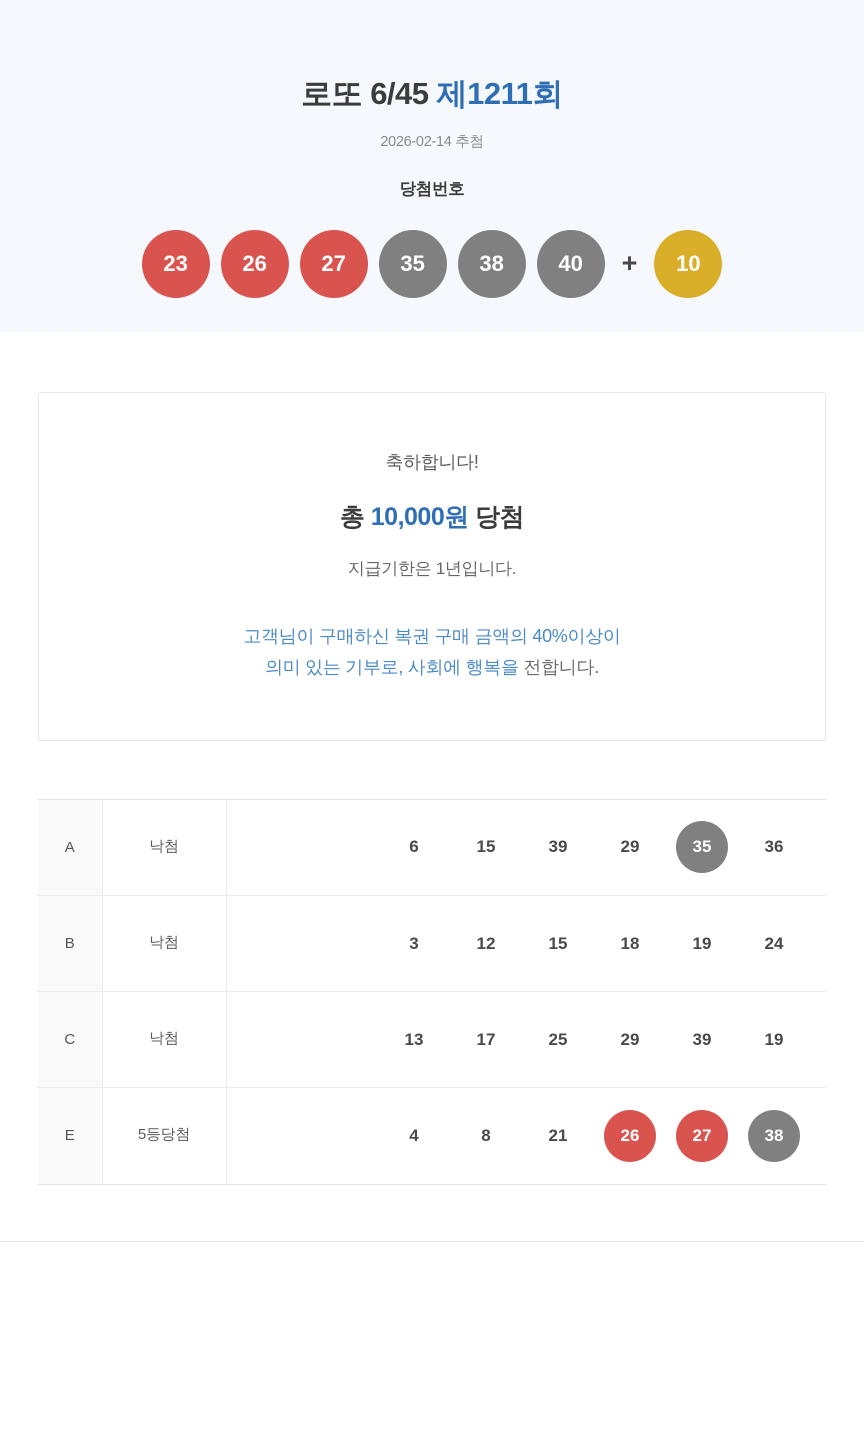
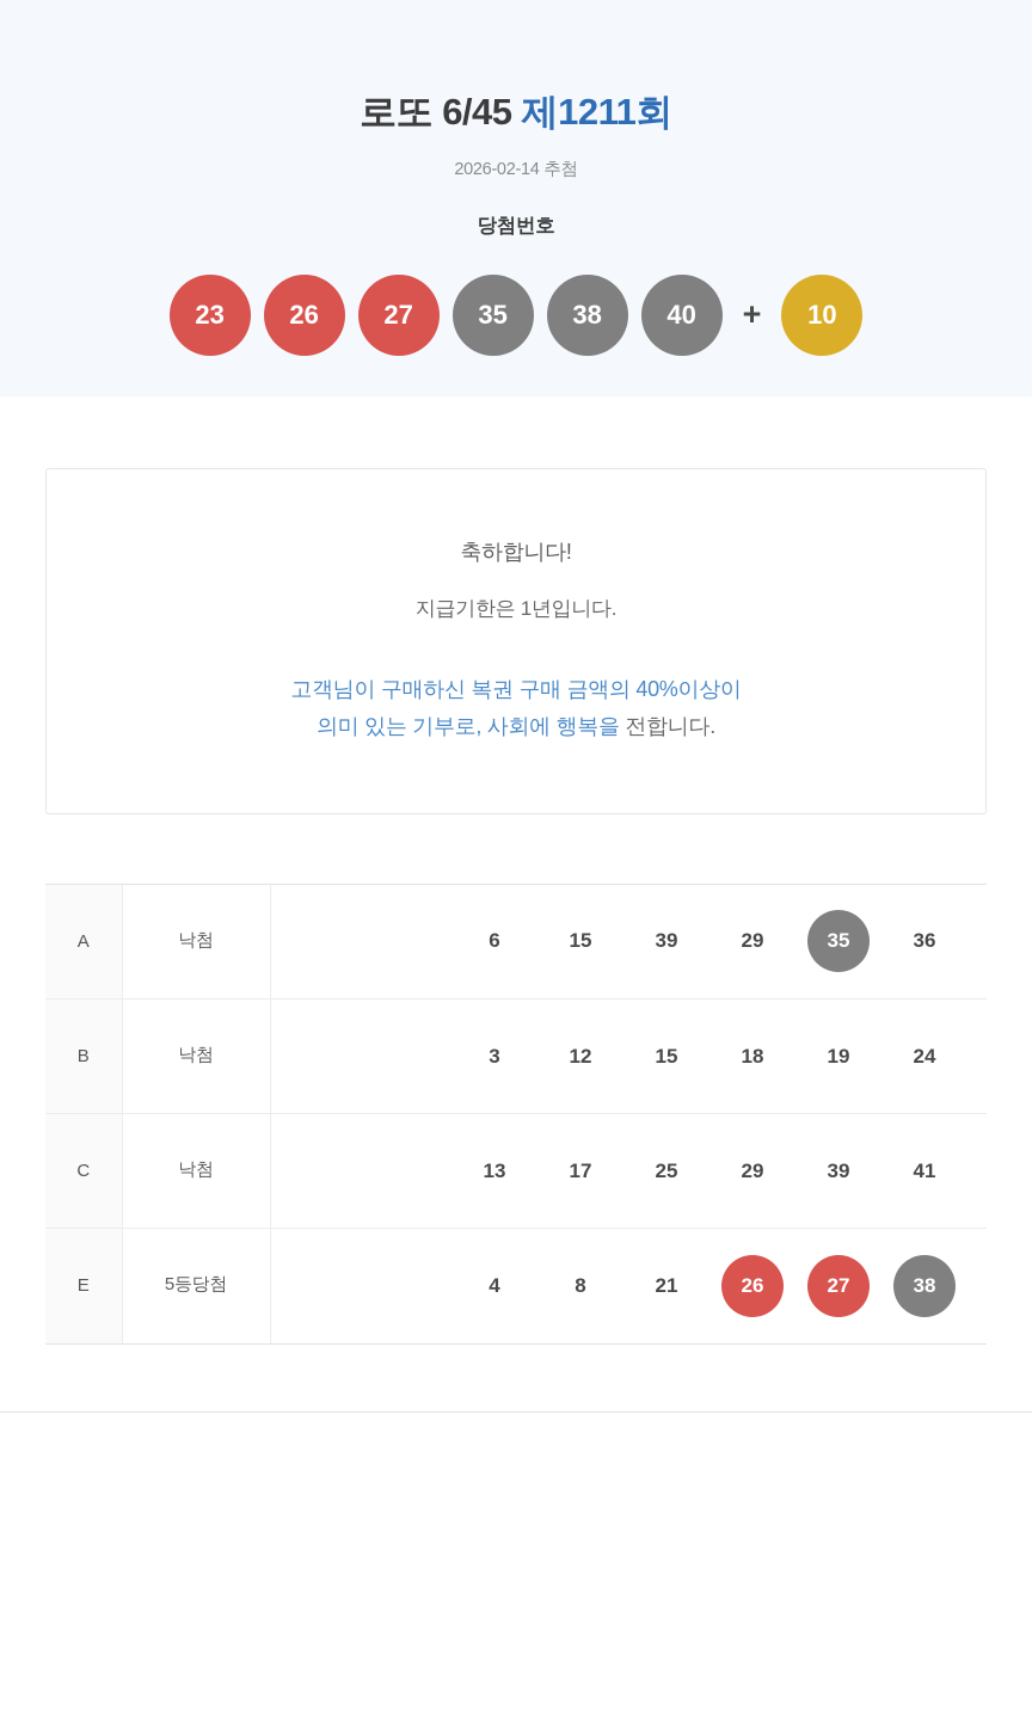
  로또 6/45 제1211회
  2026-02-14 추첨
  당첨번호
  23
  26
  27
  35
  38
  40
  +
  10
  축하합니다!
- 총 10,000원 당첨
  지급기한은 1년입니다.
  고객님이 구매하신 복권 구매 금액의 40%이상이
  의미 있는 기부로, 사회에 행복을 전합니다.
  A	낙첨	6 15 39 29 35 36
  B	낙첨	3 12 15 18 19 24
- C	낙첨	13 17 25 29 39 19
+ C	낙첨	13 17 25 29 39 41
  E	5등당첨	4 8 21 26 27 38
